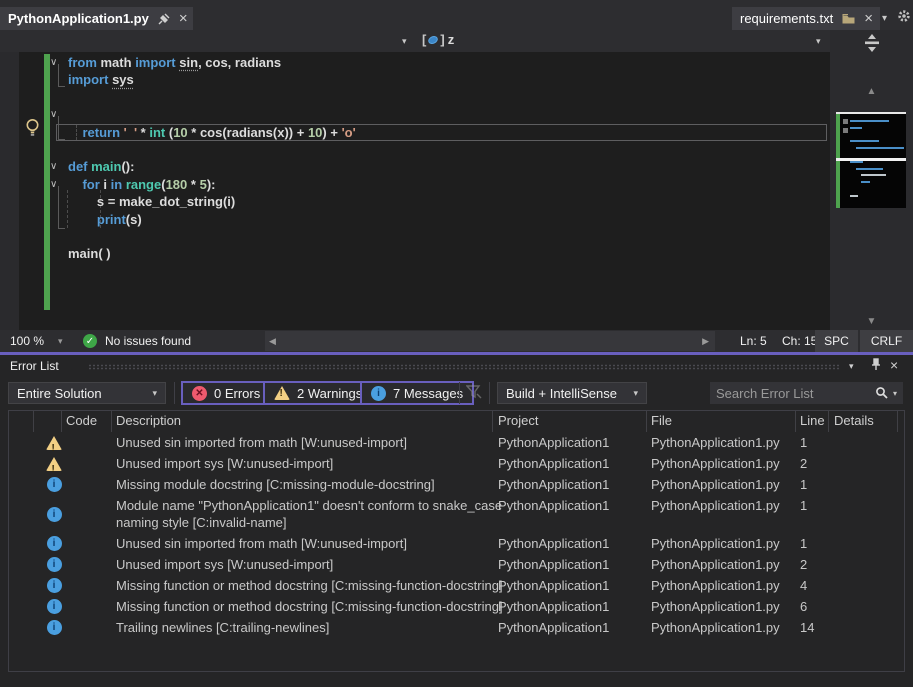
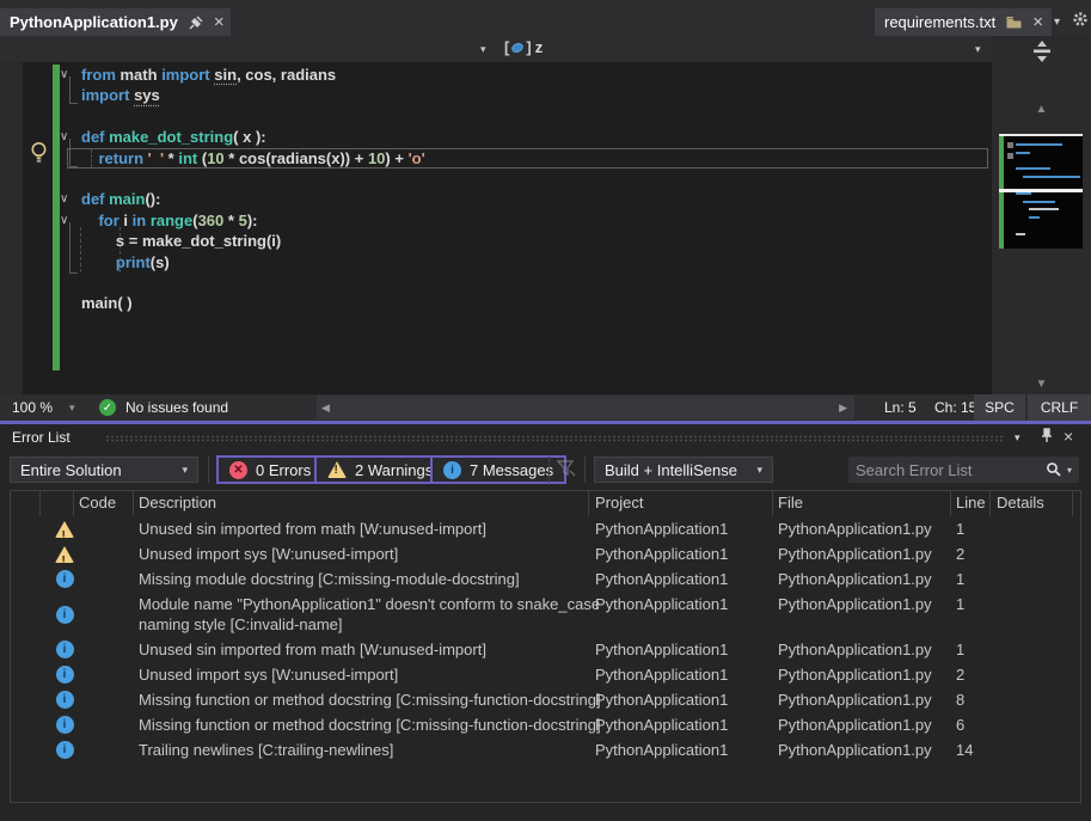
  PythonApplication1.py
  ×
  requirements.txt
  ×
  ▾
  ▾
  [
  ]
  z
  ▾
  ∨
  from math import sin, cos, radians
  import sys
  ∨
+ def make_dot_string( x ):
  return ' ' * int (10 * cos(radians(x)) + 10) + 'o'
  ∨
  def main():
  ∨
- for i in range(180 * 5):
+ for i in range(360 * 5):
  s = make_dot_string(i)
  print(s)
  main( )
  ▲
  ▼
  100 %
  ▾
  ✓
  No issues found
  ◀
  ▶
  Ln: 5
  Ch: 1
  SPC
  CRLF
  Error List
  ▾
  ×
  Entire Solution
  ▾
  ✕
  0 Errors
  2 Warning
  i
  7 Message
  Build + IntelliSense
  ▾
  Search Error List
  ▾
  Code
  Description
  Project
  File
  Line
  Details
  Unused sin imported from math [W:unused-import]
  PythonApplication1
  PythonApplication1.py
  1
  Unused import sys [W:unused-import]
  PythonApplication1
  PythonApplication1.py
  2
  i
  Missing module docstring [C:missing-module-docstring]
  PythonApplication1
  PythonApplication1.py
  1
  i
  Module name "PythonApplication1" doesn't conform to snake_cas
  naming style [C:invalid-name]
  PythonApplication1
  PythonApplication1.py
  1
  i
  Unused sin imported from math [W:unused-import]
  PythonApplication1
  PythonApplication1.py
  1
  i
  Unused import sys [W:unused-import]
  PythonApplication1
  PythonApplication1.py
  2
  i
  Missing function or method docstring [C:missing-function-docstring
  PythonApplication1
  PythonApplication1.py
- 4
+ 8
  i
  Missing function or method docstring [C:missing-function-docstring
  PythonApplication1
  PythonApplication1.py
  6
  i
  Trailing newlines [C:trailing-newlines]
  PythonApplication1
  PythonApplication1.py
  14
